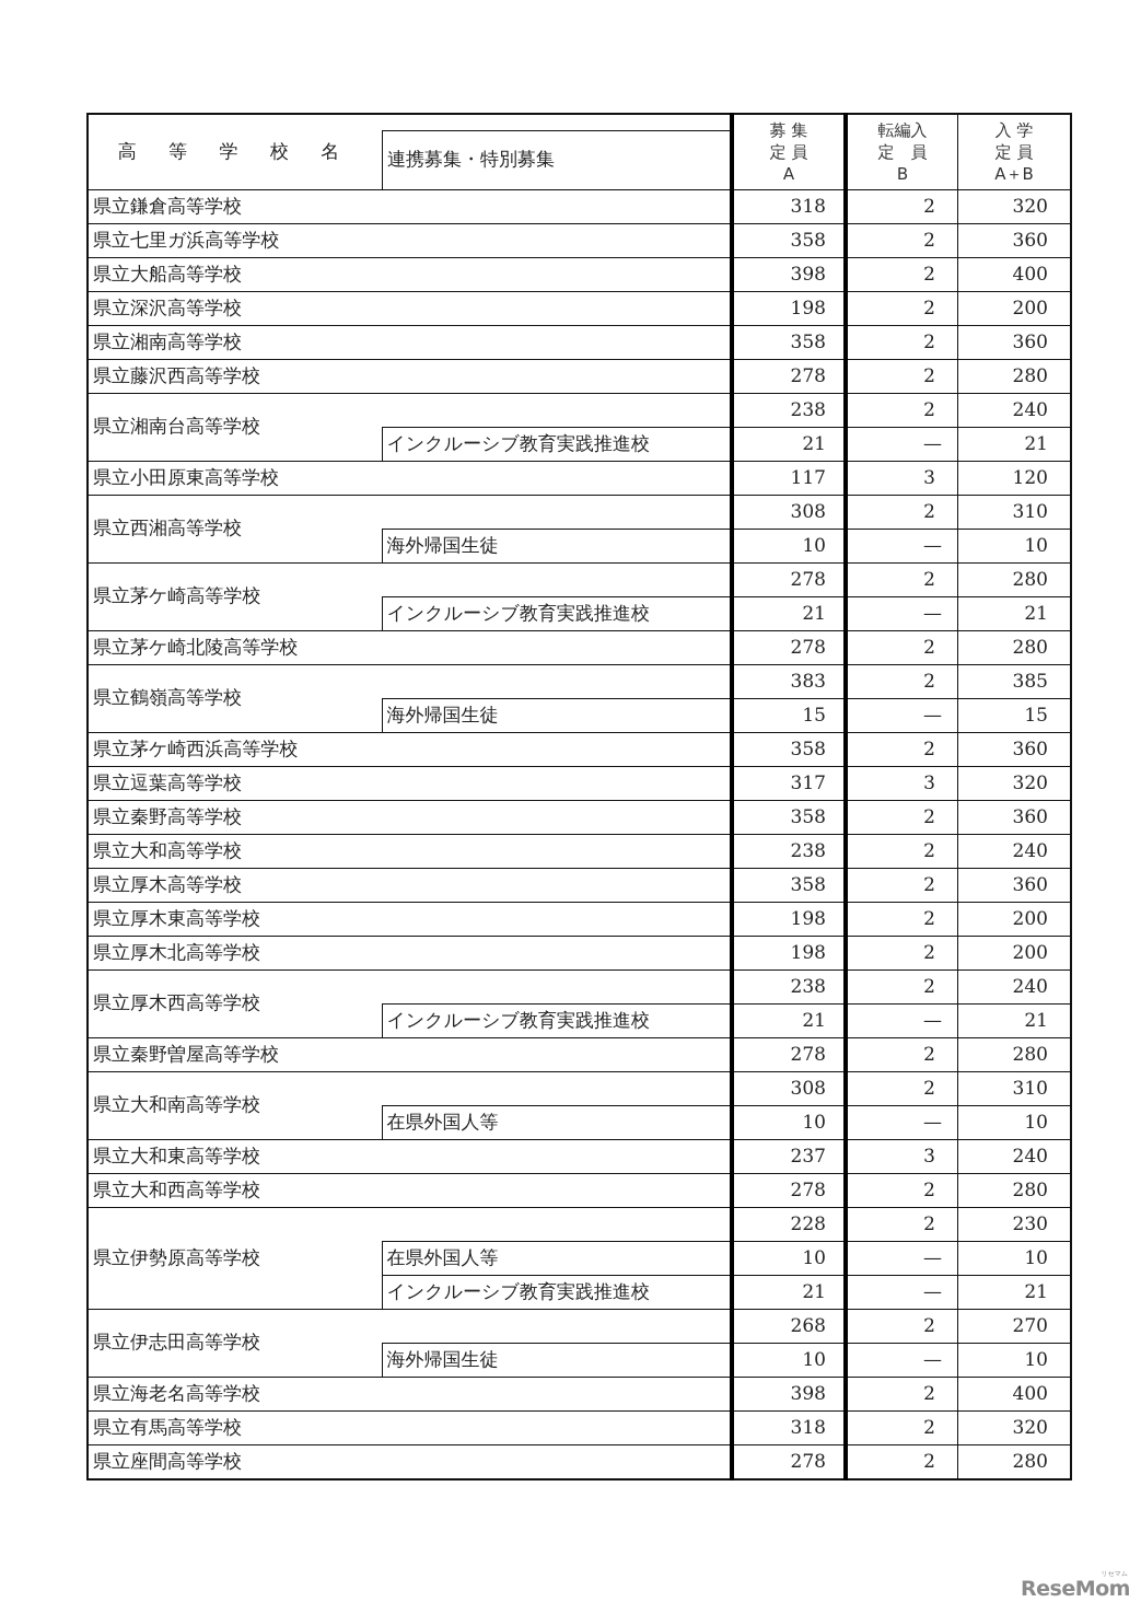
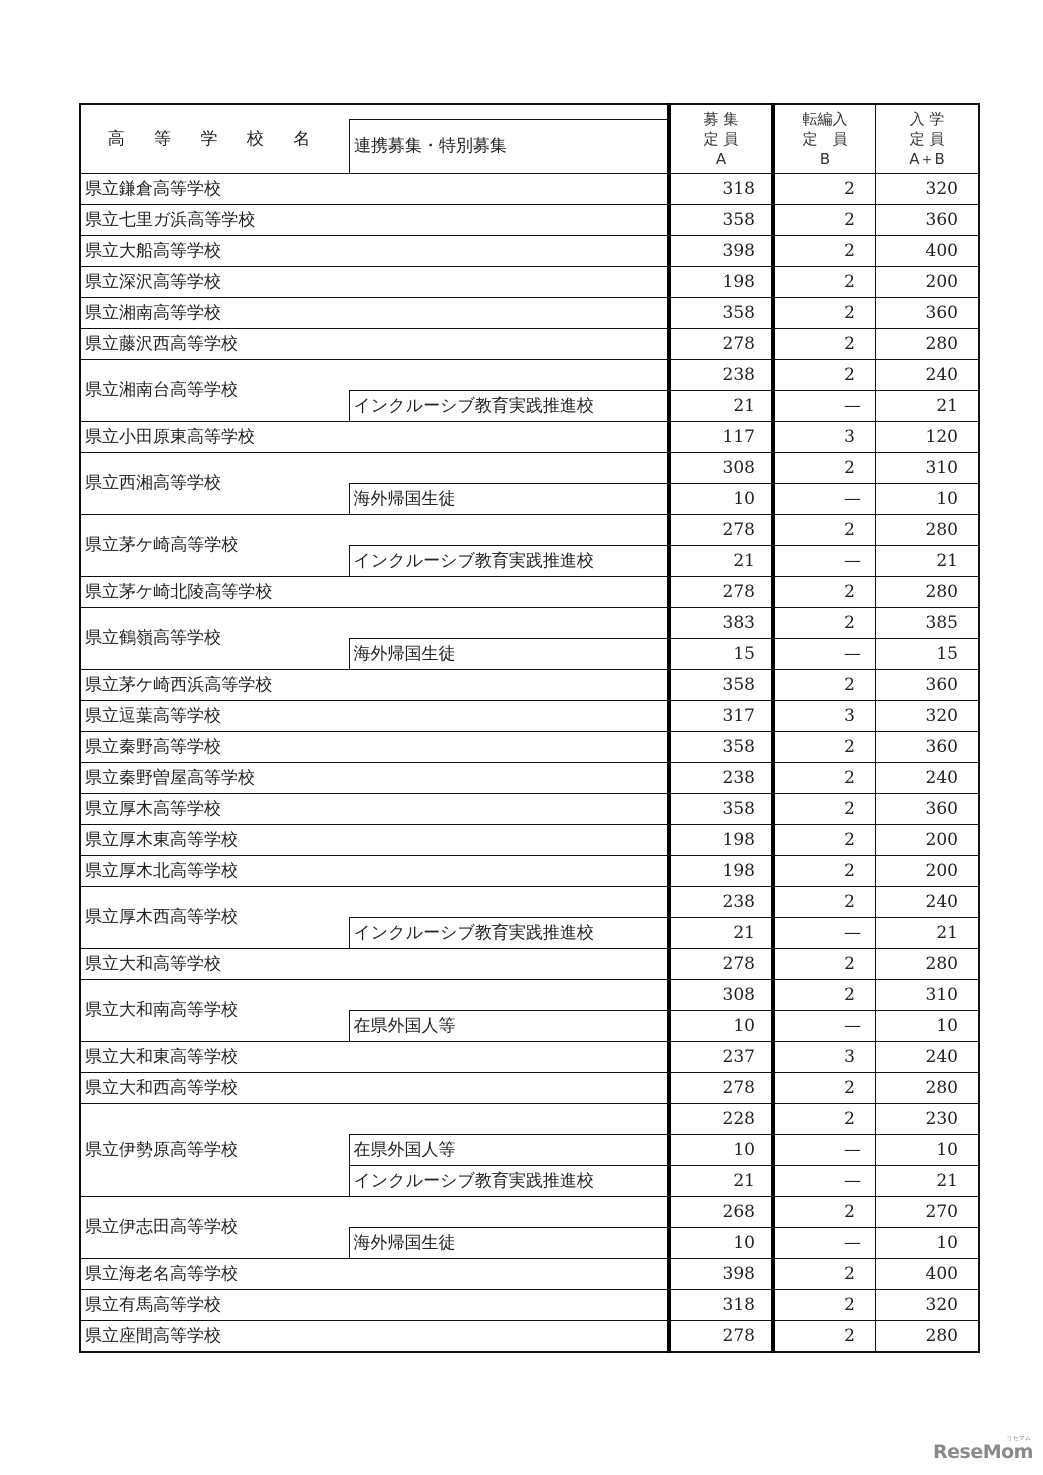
  高 等 学 校 名	連携募集・特別募集	募 集 定 員 A	転編入 定 員 B	入 学 定 員 A＋B
  県立鎌倉高等学校		318	2	320
  県立七里ガ浜高等学校		358	2	360
  県立大船高等学校		398	2	400
  県立深沢高等学校		198	2	200
  県立湘南高等学校		358	2	360
  県立藤沢西高等学校		278	2	280
  県立湘南台高等学校		238	2	240
  インクルーシブ教育実践推進校	21	—	21
  県立小田原東高等学校		117	3	120
  県立西湘高等学校		308	2	310
  海外帰国生徒	10	—	10
  県立茅ケ崎高等学校		278	2	280
  インクルーシブ教育実践推進校	21	—	21
  県立茅ケ崎北陵高等学校		278	2	280
  県立鶴嶺高等学校		383	2	385
  海外帰国生徒	15	—	15
  県立茅ケ崎西浜高等学校		358	2	360
  県立逗葉高等学校		317	3	320
  県立秦野高等学校		358	2	360
- 県立大和高等学校		238	2	240
+ 県立秦野曽屋高等学校		238	2	240
  県立厚木高等学校		358	2	360
  県立厚木東高等学校		198	2	200
  県立厚木北高等学校		198	2	200
  県立厚木西高等学校		238	2	240
  インクルーシブ教育実践推進校	21	—	21
- 県立秦野曽屋高等学校		278	2	280
+ 県立大和高等学校		278	2	280
  県立大和南高等学校		308	2	310
  在県外国人等	10	—	10
  県立大和東高等学校		237	3	240
  県立大和西高等学校		278	2	280
  県立伊勢原高等学校		228	2	230
  在県外国人等	10	—	10
  インクルーシブ教育実践推進校	21	—	21
  県立伊志田高等学校		268	2	270
  海外帰国生徒	10	—	10
  県立海老名高等学校		398	2	400
  県立有馬高等学校		318	2	320
  県立座間高等学校		278	2	280
  ReseMom
